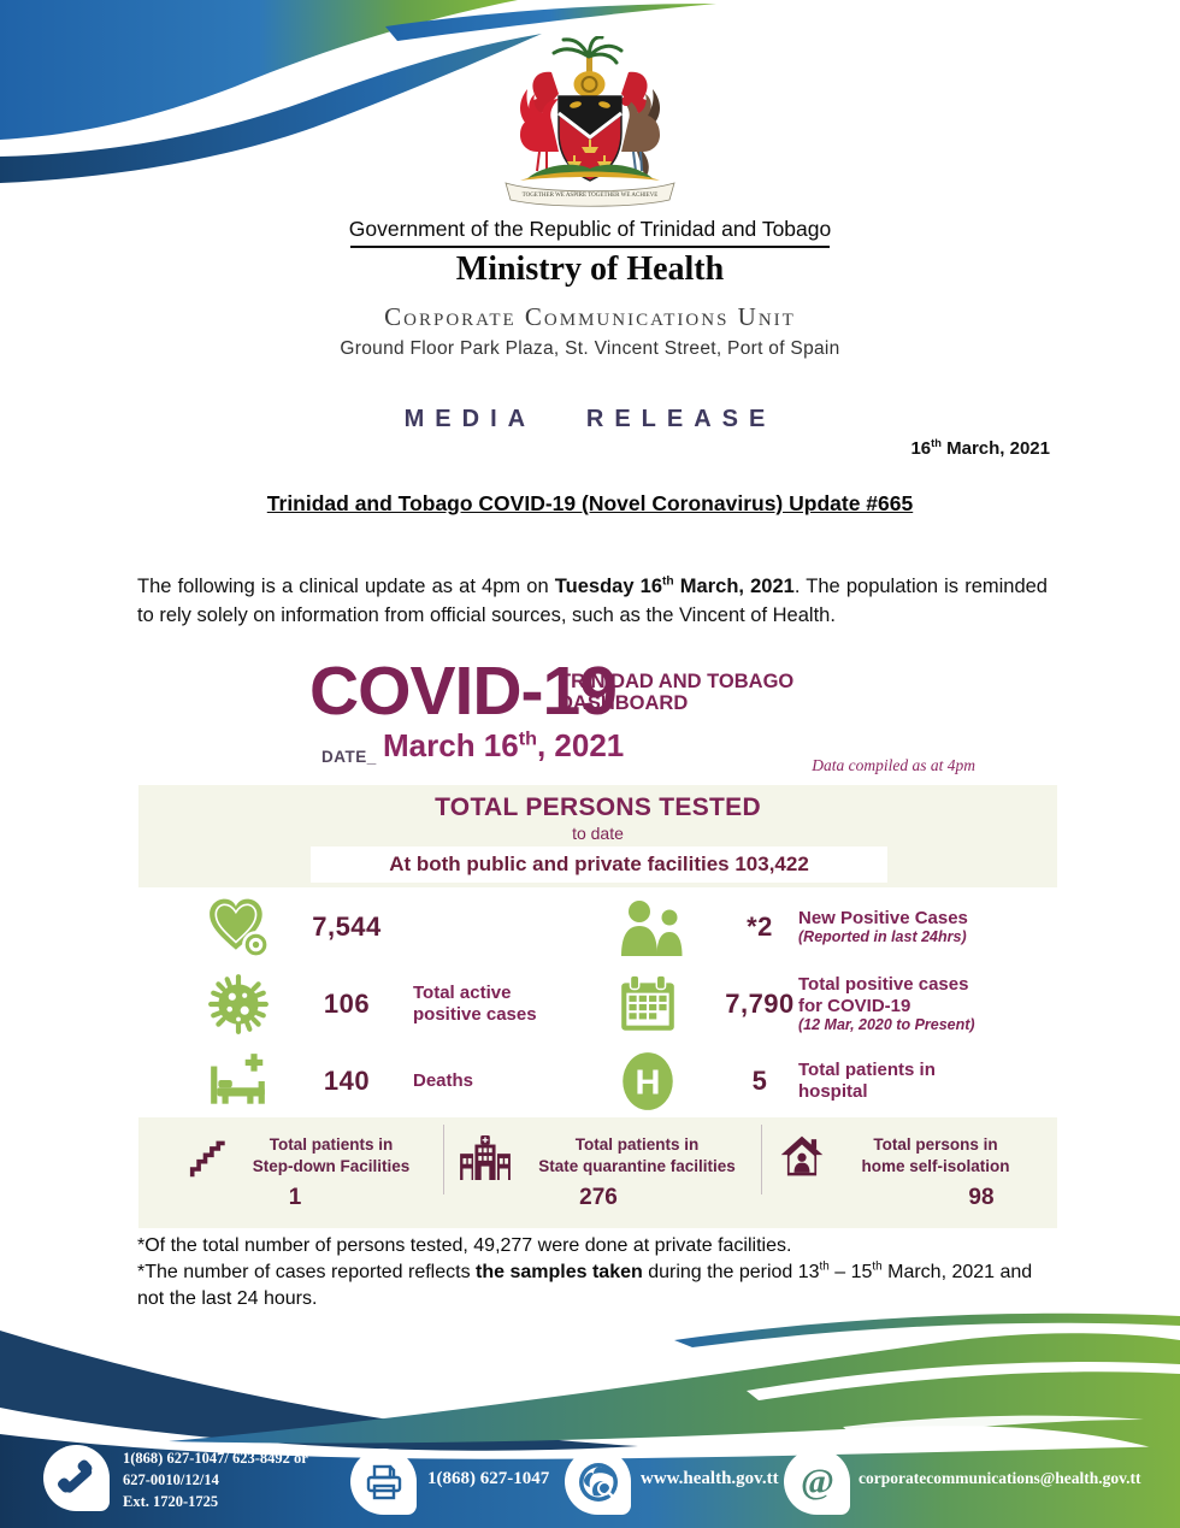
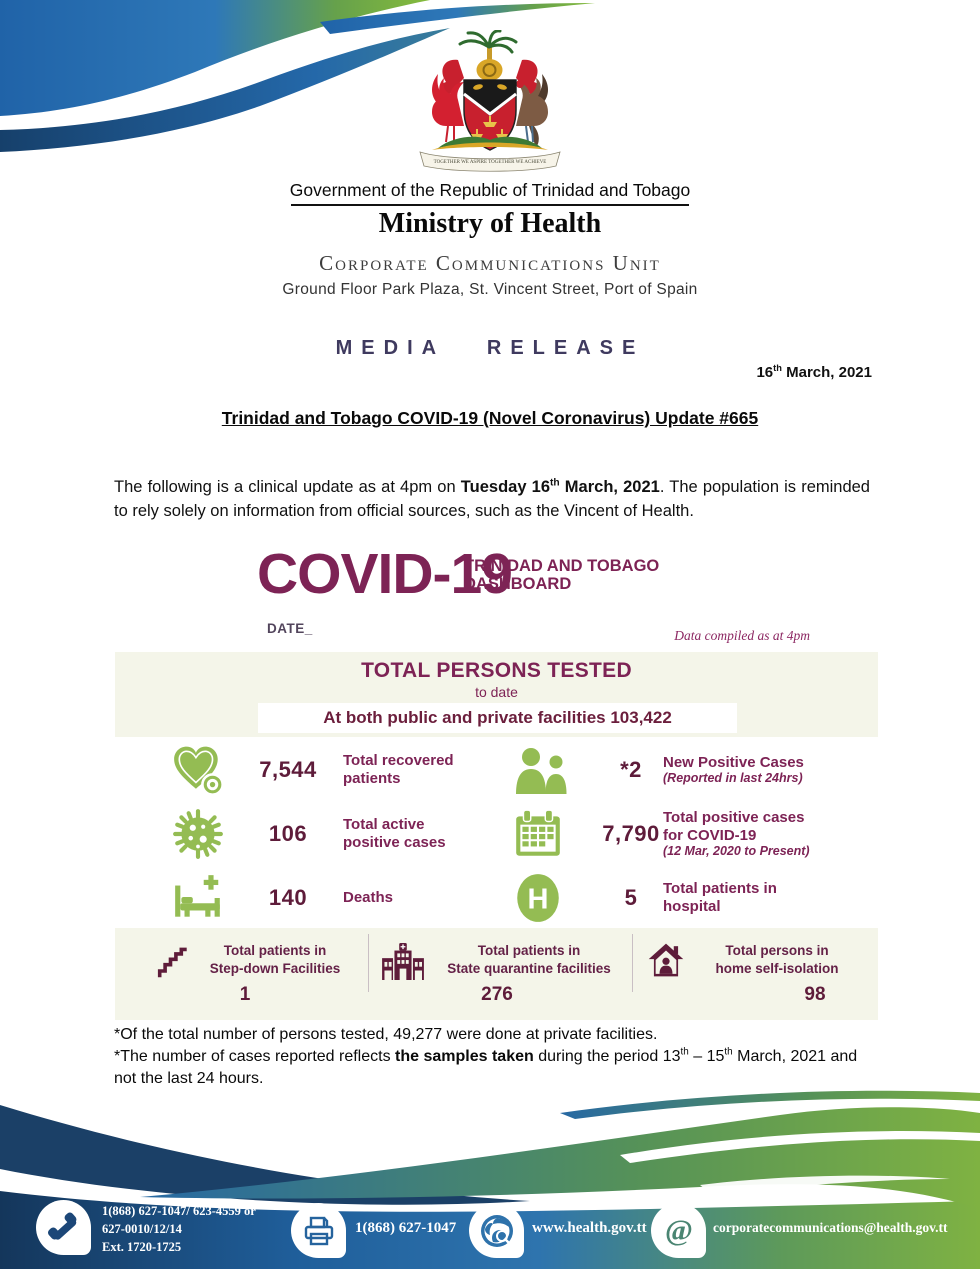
  Government of the Republic of Trinidad and Tobago
  Ministry of Health
  Corporate Communications Unit
  Ground Floor Park Plaza, St. Vincent Street, Port of Spain
  MEDIA RELEASE
  16th March, 2021
  Trinidad and Tobago COVID-19 (Novel Coronavirus) Update #665
  The following is a clinical update as at 4pm on Tuesday 16th March, 2021. The population is reminded to rely solely on information from official sources, such as the Vincent of Health.
  COVID-19
  TRINIDAD AND TOBAGO
  DASHBOARD
  DATE_
- March 16th, 2021
  Data compiled as at 4pm
  TOTAL PERSONS TESTED
  to date
  At both public and private facilities 103,422
  7,544
+ Total recovered
+ patients
  *2
  New Positive Cases
  (Reported in last 24hrs)
  106
  Total active
  positive cases
  7,790
  Total positive cases
  for COVID-19
  (12 Mar, 2020 to Present)
  140
  Deaths
  H
  5
  Total patients in
  hospital
  Total patients in
  Step-down Facilities
  1
  Total patients in
  State quarantine facilities
  276
  Total persons in
  home self-isolation
  98
  *Of the total number of persons tested, 49,277 were done at private facilities.
  *The number of cases reported reflects the samples taken during the period 13th – 15th March, 2021 and not the last 24 hours.
- 1(868) 627-1047/ 623-8492 or
+ 1(868) 627-1047/ 623-4559 or
  627-0010/12/14
  Ext. 1720-1725
  1(868) 627-1047
  www.health.gov.tt
  @
  corporatecommunications@health.gov.tt
